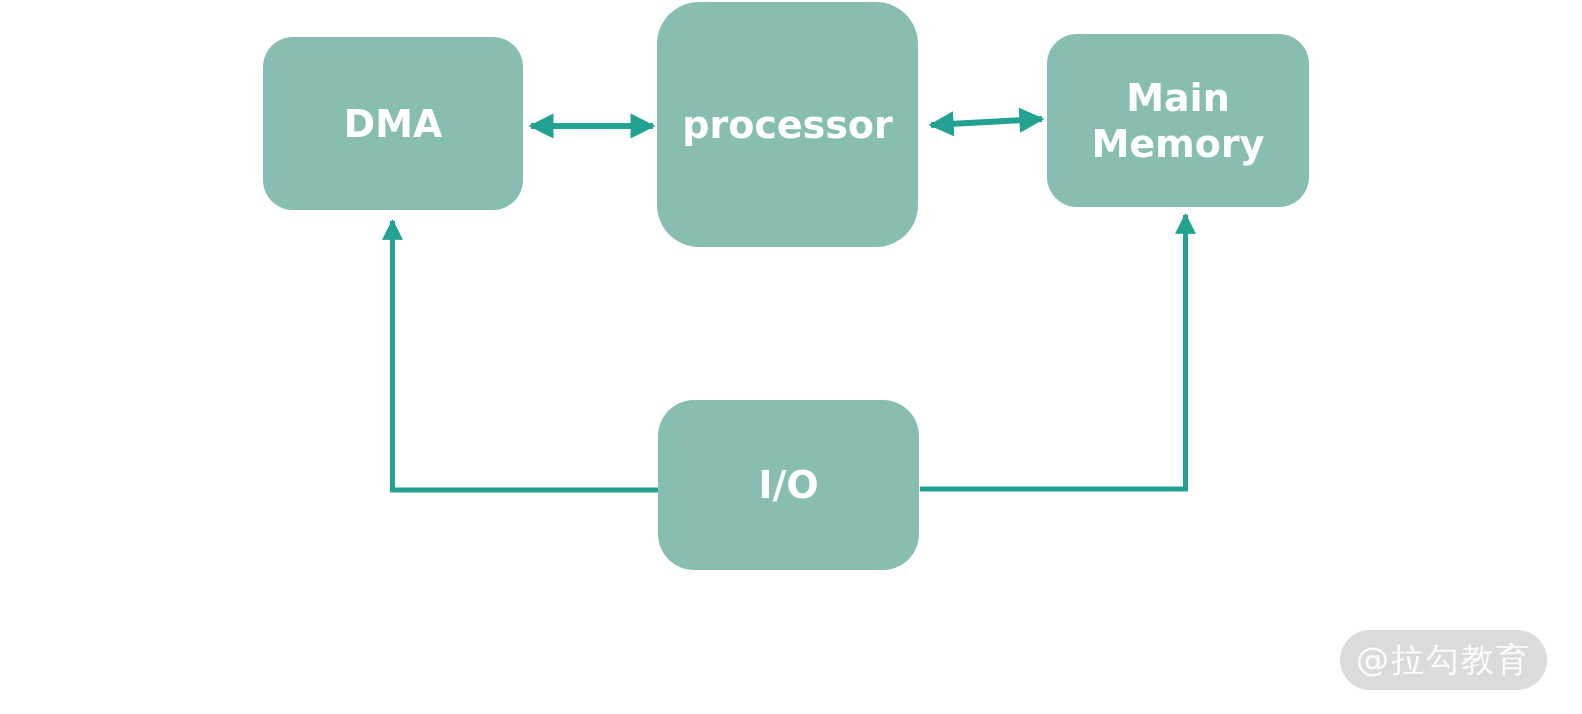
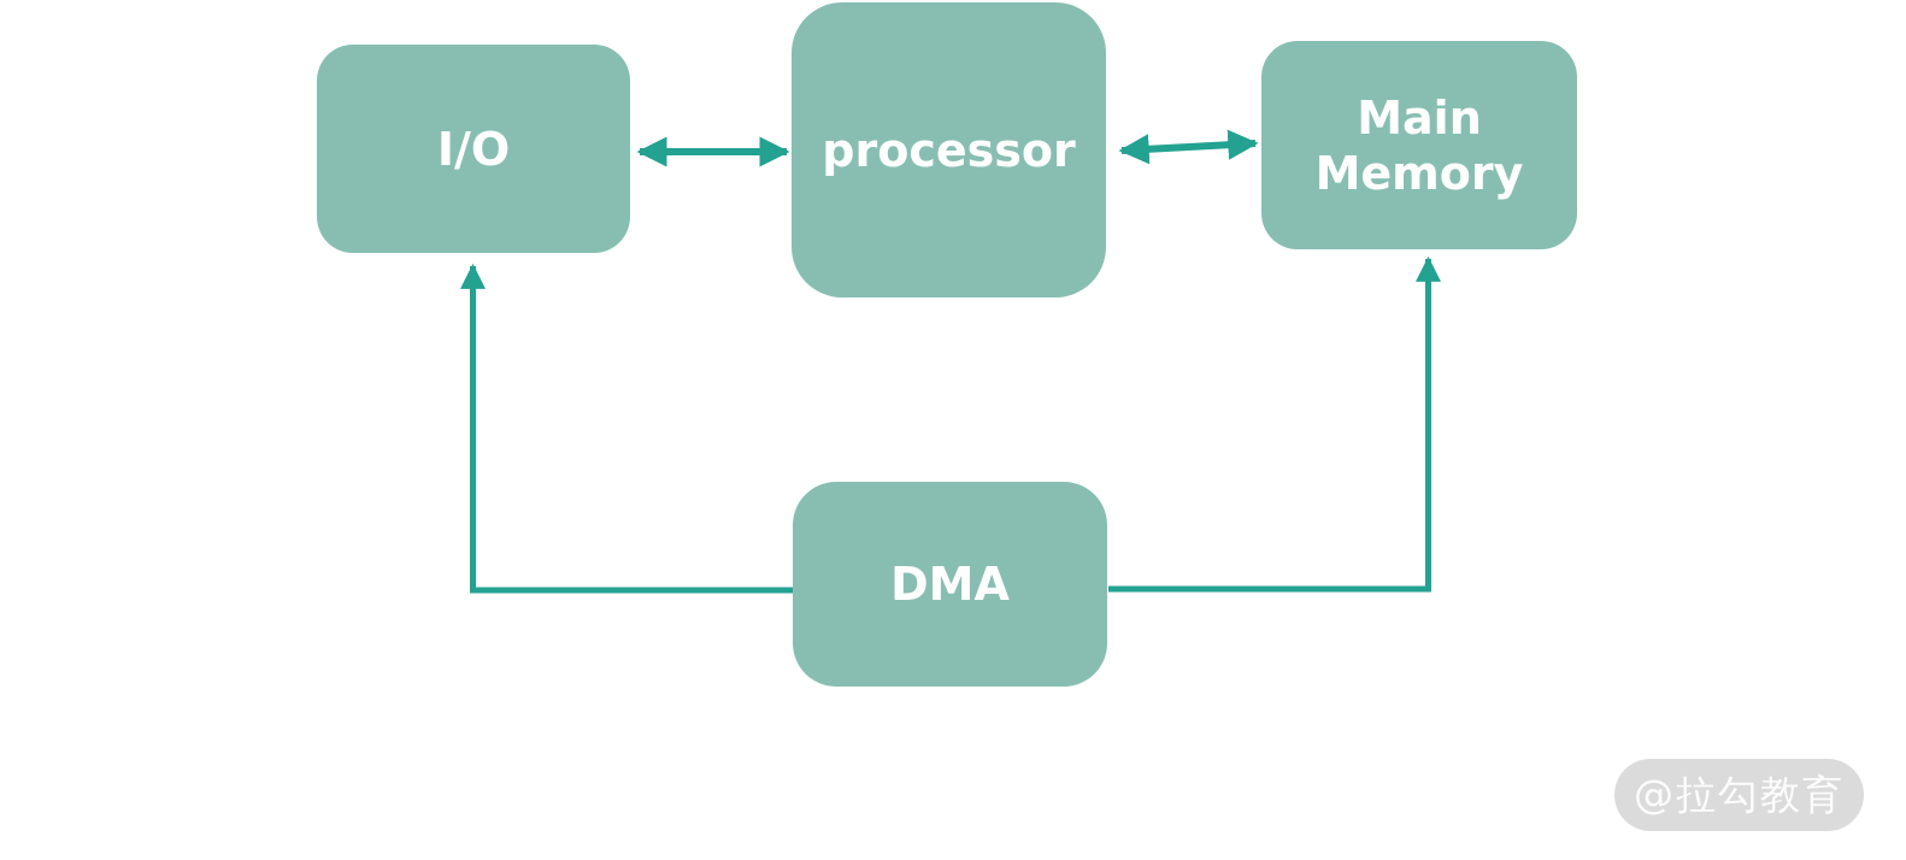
- DMA
+ I/O
  processor
  Main Memory
- I/O
+ DMA
  @拉勾教育
